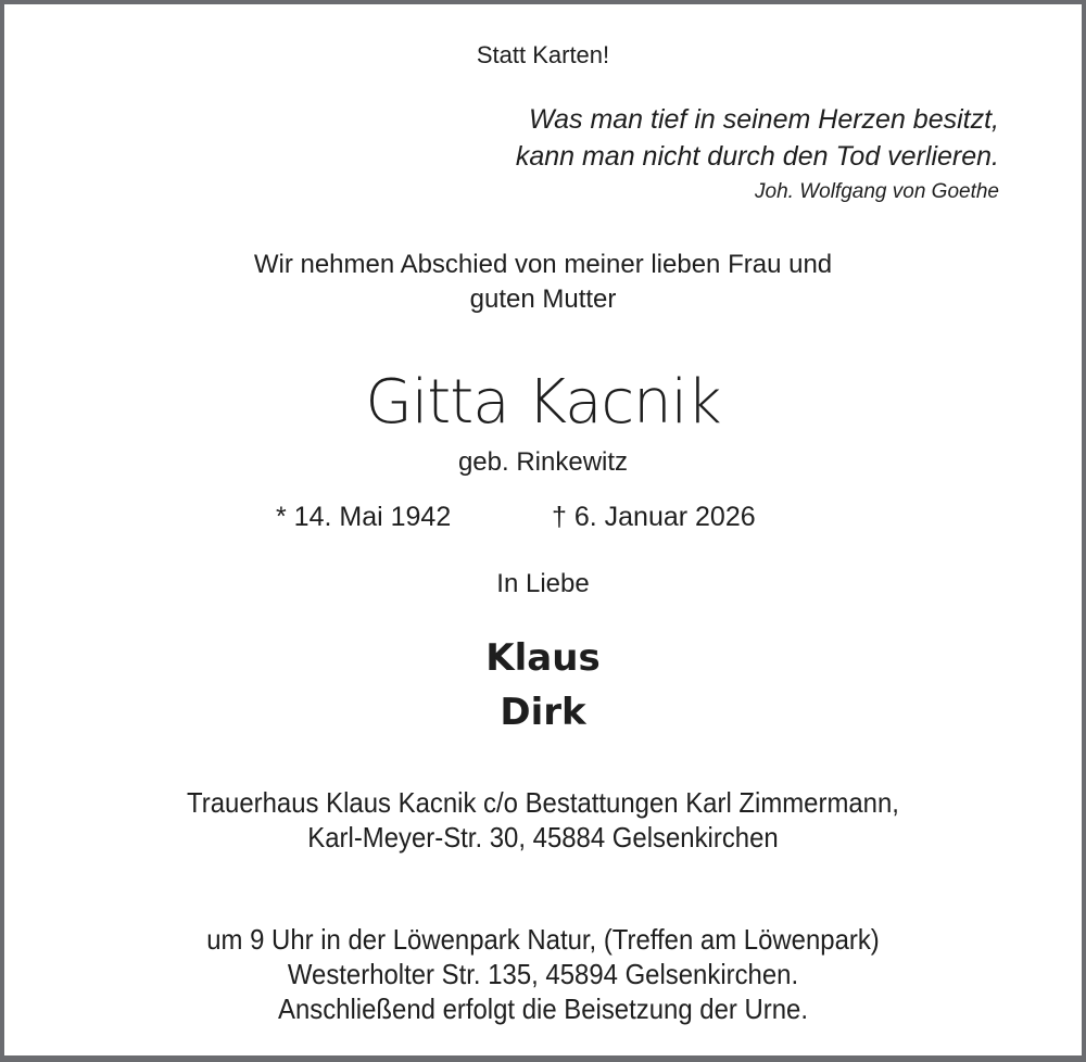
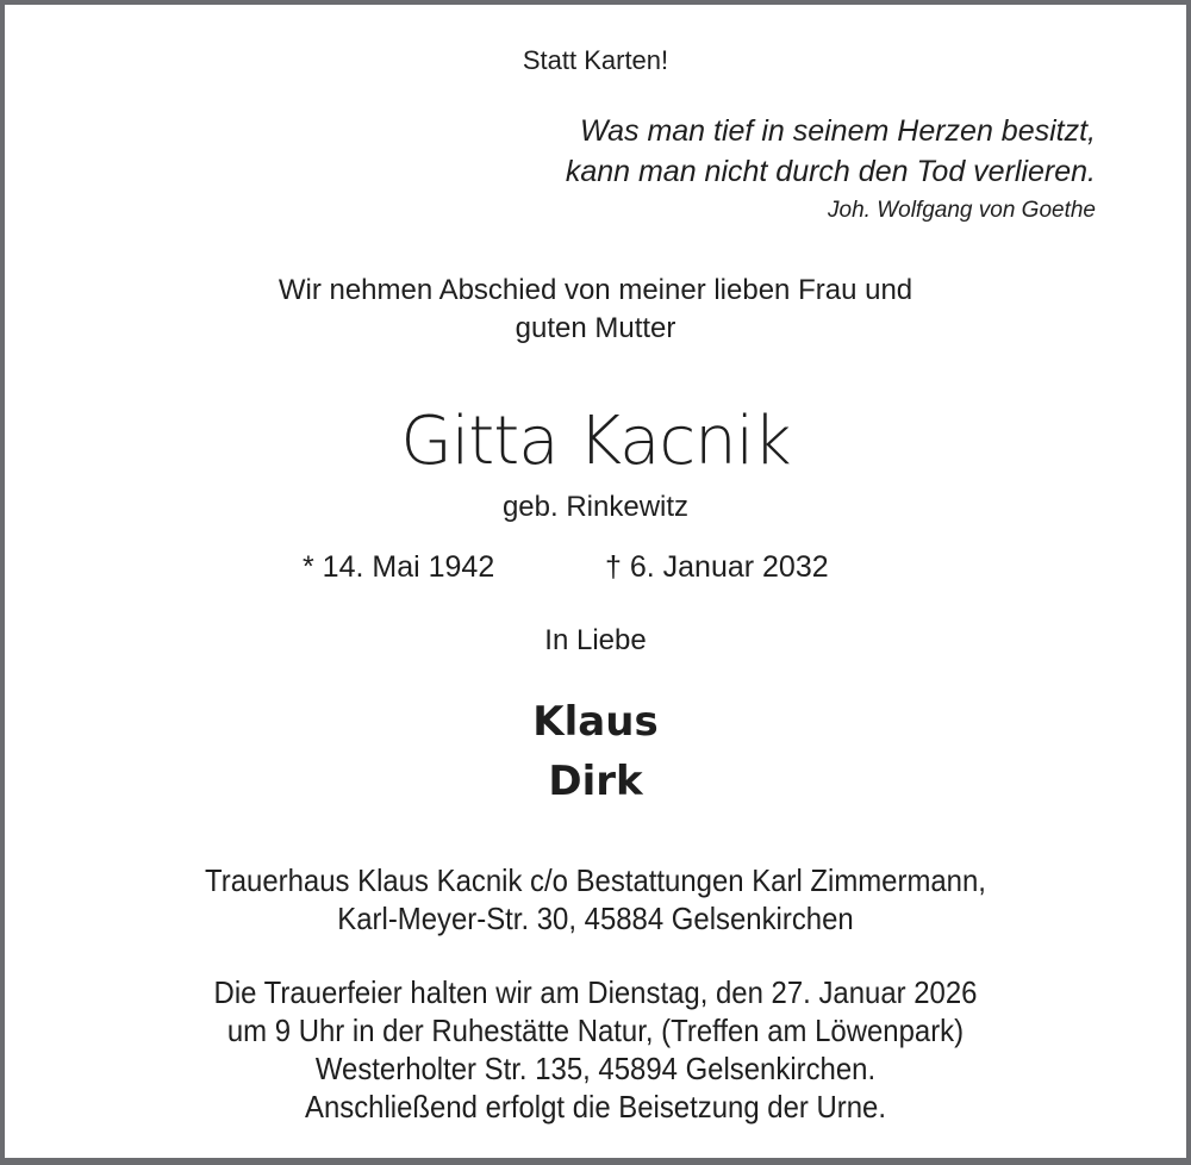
  Statt Karten!
  Was man tief in seinem Herzen besitzt,
  kann man nicht durch den Tod verlieren.
  Joh. Wolfgang von Goethe
  Wir nehmen Abschied von meiner lieben Frau und
  guten Mutter
  Gitta Kacnik
  geb. Rinkewitz
  * 14. Mai 1942
- † 6. Januar 2026
+ † 6. Januar 2032
  In Liebe
  Klaus
  Dirk
  Trauerhaus Klaus Kacnik c/o Bestattungen Karl Zimmermann,
  Karl-Meyer-Str. 30, 45884 Gelsenkirchen
+ Die Trauerfeier halten wir am Dienstag, den 27. Januar 2026
- um 9 Uhr in der Löwenpark Natur, (Treffen am Löwenpark)
+ um 9 Uhr in der Ruhestätte Natur, (Treffen am Löwenpark)
  Westerholter Str. 135, 45894 Gelsenkirchen.
  Anschließend erfolgt die Beisetzung der Urne.
